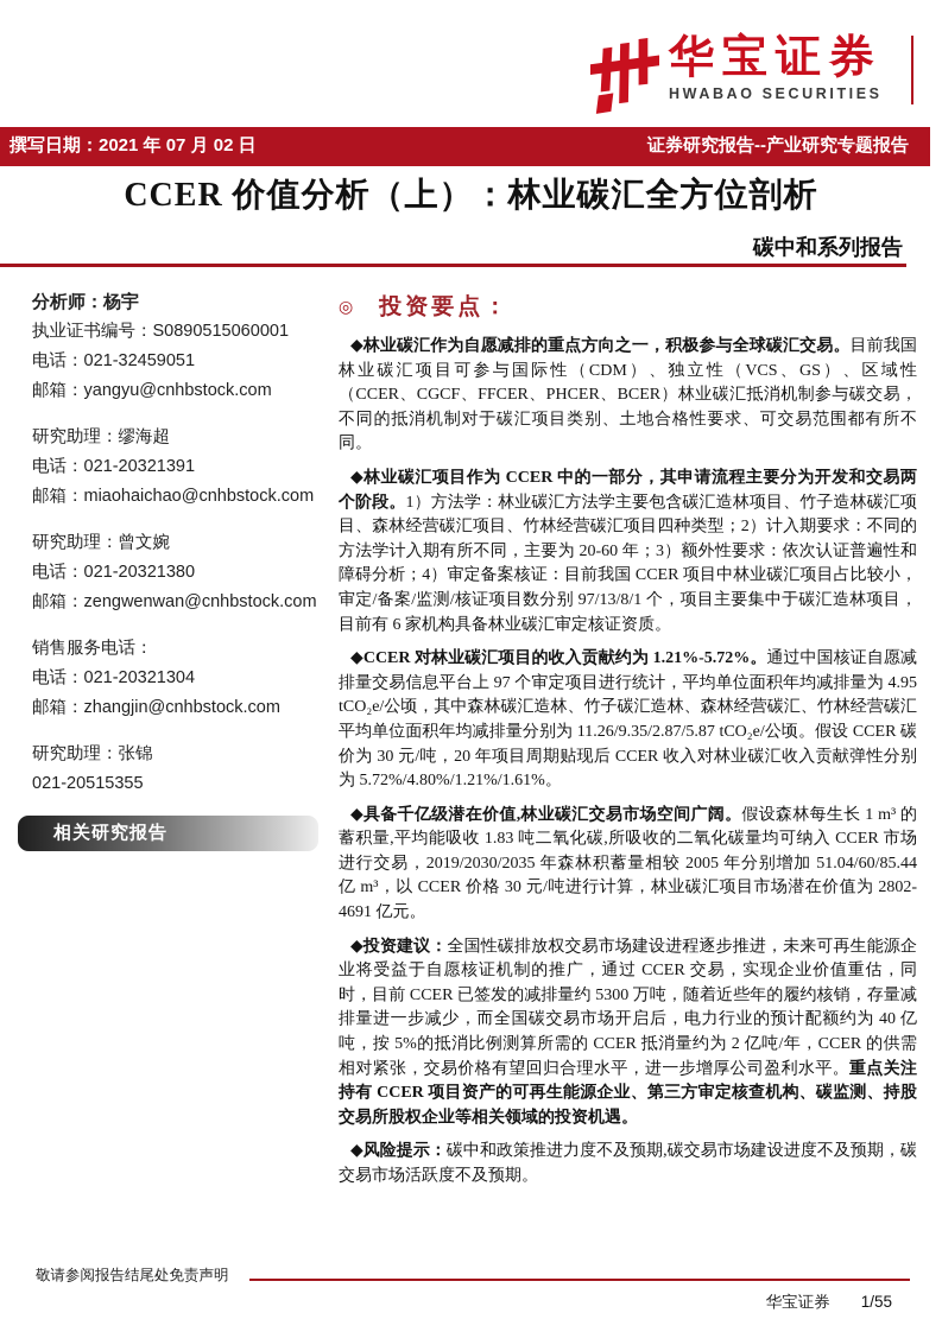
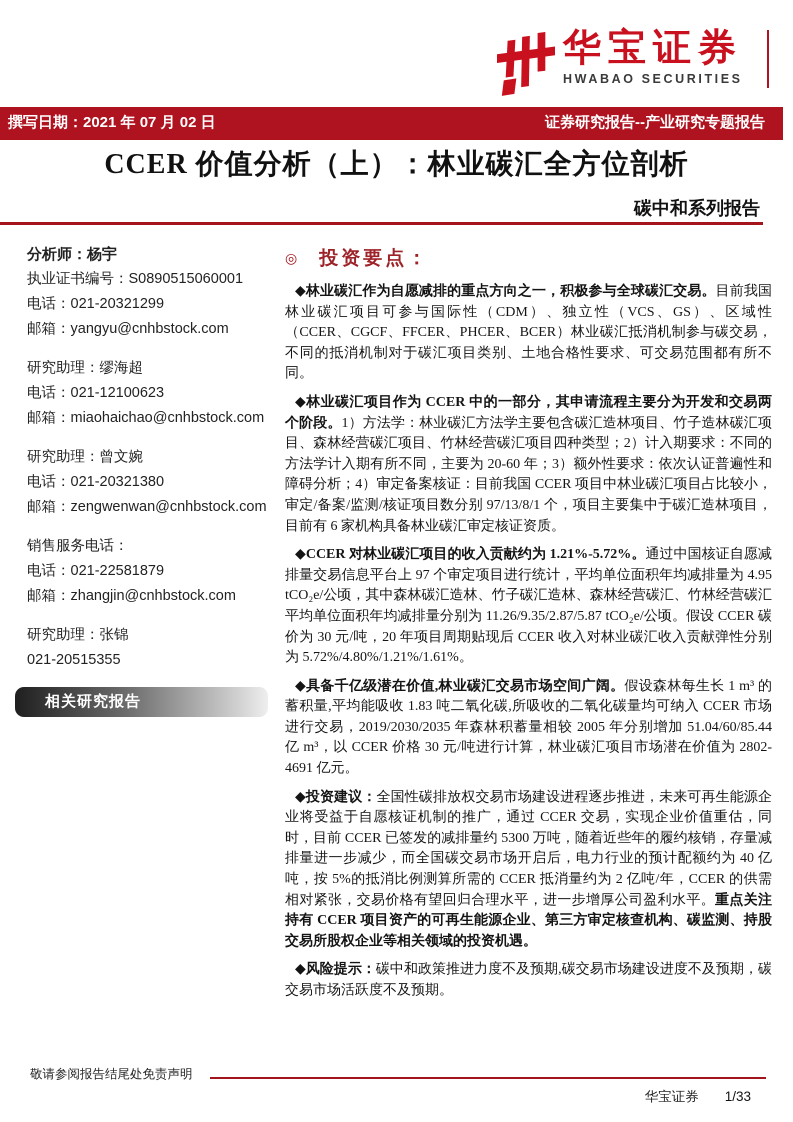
  华宝证券
  HWABAO SECURITIES
  撰写日期：2021 年 07 月 02 日
  证券研究报告--产业研究专题报告
  CCER 价值分析（上）：林业碳汇全方位剖析
  碳中和系列报告
  分析师：杨宇
  执业证书编号：S0890515060001
- 电话：021-32459051
+ 电话：021-20321299
  邮箱：yangyu@cnhbstock.com
  研究助理：缪海超
- 电话：021-20321391
+ 电话：021-12100623
  邮箱：miaohaichao@cnhbstock.com
  研究助理：曾文婉
  电话：021-20321380
  邮箱：zengwenwan@cnhbstock.com
  销售服务电话：
- 电话：021-20321304
+ 电话：021-22581879
  邮箱：zhangjin@cnhbstock.com
  研究助理：张锦
  021-20515355
  相关研究报告
  ◎
  投资要点：
  ◆林业碳汇作为自愿减排的重点方向之一，积极参与全球碳汇交易。目前我国林业碳汇项目可参与国际性（CDM）、独立性（VCS、GS）、区域性（CCER、CGCF、FFCER、PHCER、BCER）林业碳汇抵消机制参与碳交易，不同的抵消机制对于碳汇项目类别、土地合格性要求、可交易范围都有所不同。
  ◆林业碳汇项目作为 CCER 中的一部分，其申请流程主要分为开发和交易两个阶段。1）方法学：林业碳汇方法学主要包含碳汇造林项目、竹子造林碳汇项目、森林经营碳汇项目、竹林经营碳汇项目四种类型；2）计入期要求：不同的方法学计入期有所不同，主要为 20-60 年；3）额外性要求：依次认证普遍性和障碍分析；4）审定备案核证：目前我国 CCER 项目中林业碳汇项目占比较小，审定/备案/监测/核证项目数分别 97/13/8/1 个，项目主要集中于碳汇造林项目，目前有 6 家机构具备林业碳汇审定核证资质。
  ◆CCER 对林业碳汇项目的收入贡献约为 1.21%-5.72%。通过中国核证自愿减排量交易信息平台上 97 个审定项目进行统计，平均单位面积年均减排量为 4.95 tCO₂e/公顷，其中森林碳汇造林、竹子碳汇造林、森林经营碳汇、竹林经营碳汇平均单位面积年均减排量分别为 11.26/9.35/2.87/5.87 tCO₂e/公顷。假设 CCER 碳价为 30 元/吨，20 年项目周期贴现后 CCER 收入对林业碳汇收入贡献弹性分别为 5.72%/4.80%/1.21%/1.61%。
  ◆具备千亿级潜在价值,林业碳汇交易市场空间广阔。假设森林每生长 1 m³ 的蓄积量,平均能吸收 1.83 吨二氧化碳,所吸收的二氧化碳量均可纳入 CCER 市场进行交易，2019/2030/2035 年森林积蓄量相较 2005 年分别增加 51.04/60/85.44 亿 m³，以 CCER 价格 30 元/吨进行计算，林业碳汇项目市场潜在价值为 2802-4691 亿元。
  ◆投资建议：全国性碳排放权交易市场建设进程逐步推进，未来可再生能源企业将受益于自愿核证机制的推广，通过 CCER 交易，实现企业价值重估，同时，目前 CCER 已签发的减排量约 5300 万吨，随着近些年的履约核销，存量减排量进一步减少，而全国碳交易市场开启后，电力行业的预计配额约为 40 亿吨，按 5%的抵消比例测算所需的 CCER 抵消量约为 2 亿吨/年，CCER 的供需相对紧张，交易价格有望回归合理水平，进一步增厚公司盈利水平。重点关注持有 CCER 项目资产的可再生能源企业、第三方审定核查机构、碳监测、持股交易所股权企业等相关领域的投资机遇。
  ◆风险提示：碳中和政策推进力度不及预期,碳交易市场建设进度不及预期，碳交易市场活跃度不及预期。
  敬请参阅报告结尾处免责声明
  华宝证券
- 1/55
+ 1/33
